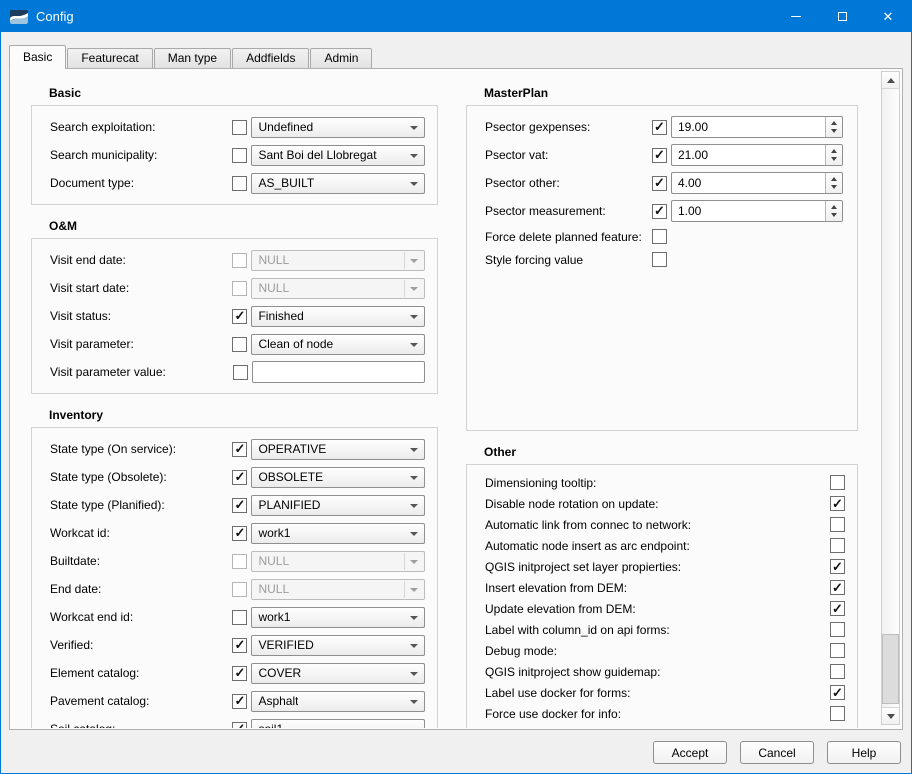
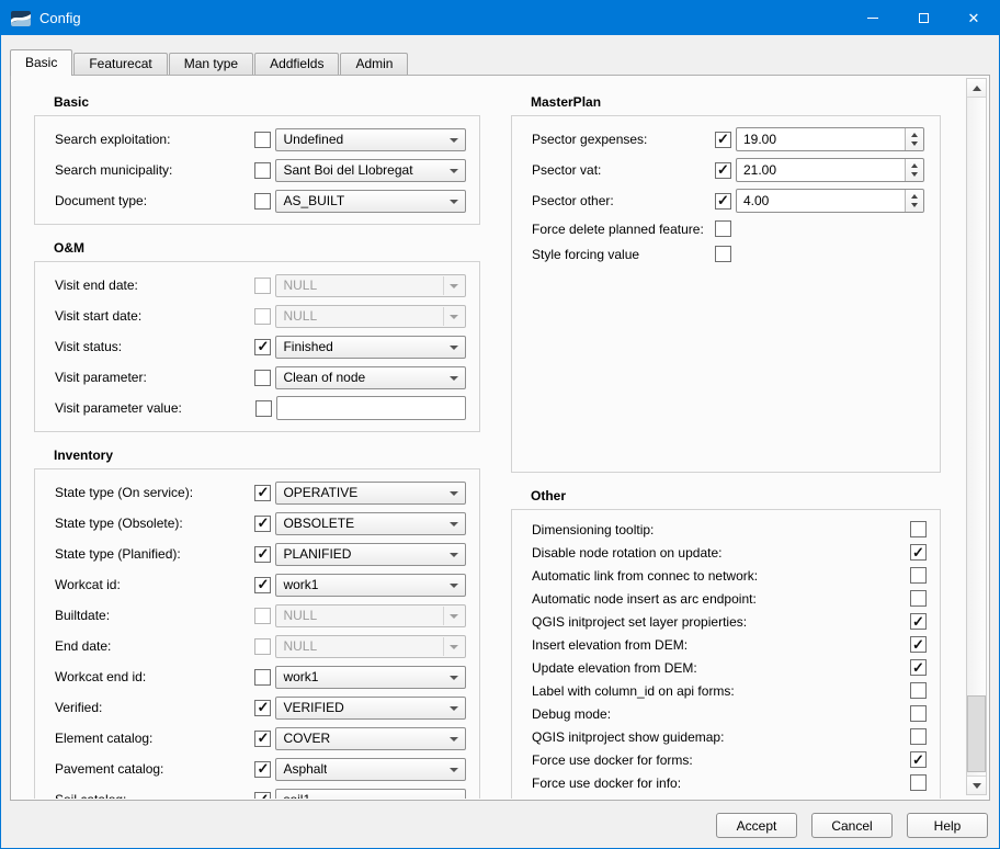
  Config
  Basic
  Featurecat
  Man type
  Addfields
  Admin
  Basic
  Search exploitation:
  Undefined
  Search municipality:
  Sant Boi del Llobregat
  Document type:
  AS_BUILT
  O&M
  Visit end date:
  NULL
  Visit start date:
  NULL
  Visit status:
  Finished
  Visit parameter:
  Clean of node
  Visit parameter value:
  Inventory
  State type (On service):
  OPERATIVE
  State type (Obsolete):
  OBSOLETE
  State type (Planified):
  PLANIFIED
  Workcat id:
  work1
  Builtdate:
  NULL
  End date:
  NULL
  Workcat end id:
  work1
  Verified:
  VERIFIED
  Element catalog:
  COVER
  Pavement catalog:
  Asphalt
  MasterPlan
  Psector gexpenses:
  19.00
  Psector vat:
  21.00
  Psector other:
  4.00
- Psector measurement:
- 1.00
  Force delete planned feature:
  Style forcing value
  Other
  Dimensioning tooltip:
  Disable node rotation on update:
  Automatic link from connec to network:
  Automatic node insert as arc endpoint:
  QGIS initproject set layer propierties:
  Insert elevation from DEM:
  Update elevation from DEM:
  Label with column_id on api forms:
  Debug mode:
  QGIS initproject show guidemap:
- Label use docker for forms:
+ Force use docker for forms:
  Force use docker for info:
  Accept
  Cancel
  Help
